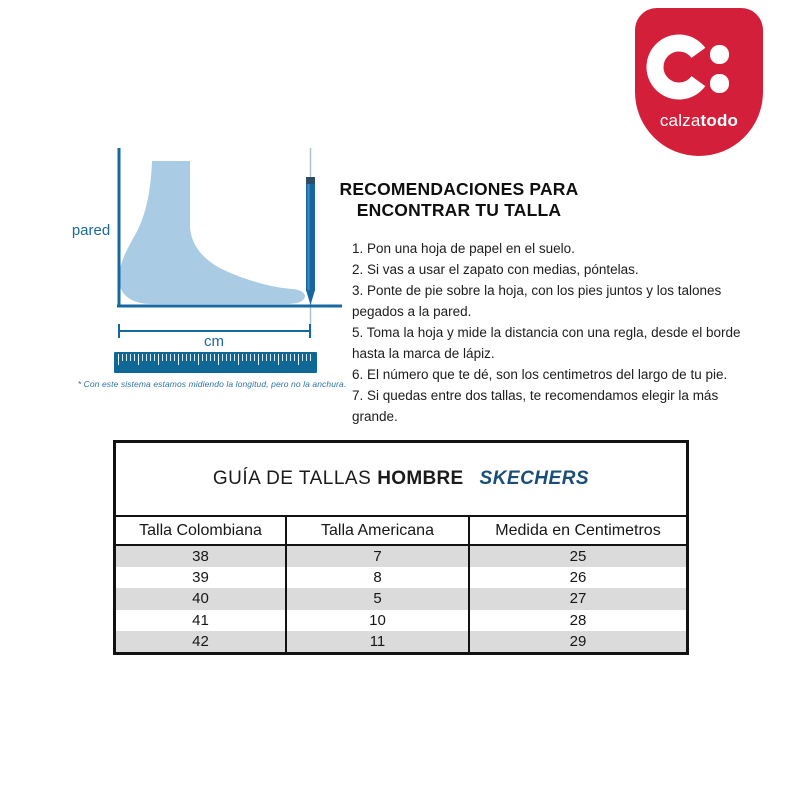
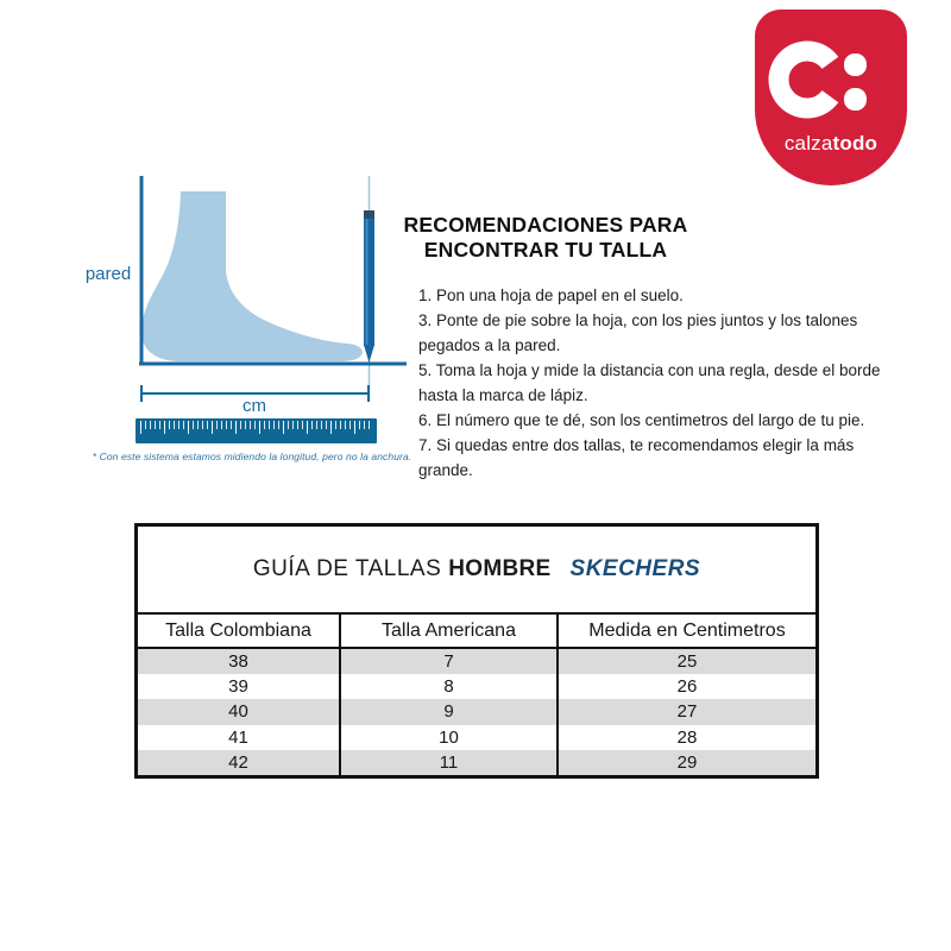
  calzatodo
  pared
  cm
  * Con este sistema estamos midiendo la longitud, pero no la anchura.
  RECOMENDACIONES PARA
  ENCONTRAR TU TALLA
  1. Pon una hoja de papel en el suelo.
- 2. Si vas a usar el zapato con medias, póntelas.
  3. Ponte de pie sobre la hoja, con los pies juntos y los talones pegados a la pared.
  5. Toma la hoja y mide la distancia con una regla, desde el borde hasta la marca de lápiz.
  6. El número que te dé, son los centimetros del largo de tu pie.
  7. Si quedas entre dos tallas, te recomendamos elegir la más grande.
  GUÍA DE TALLAS
  HOMBRE
  SKECHERS
  Talla Colombiana
  Talla Americana
  Medida en Centimetros
  38
  7
  25
  39
  8
  26
  40
- 5
+ 9
  27
  41
  10
  28
  42
  11
  29
